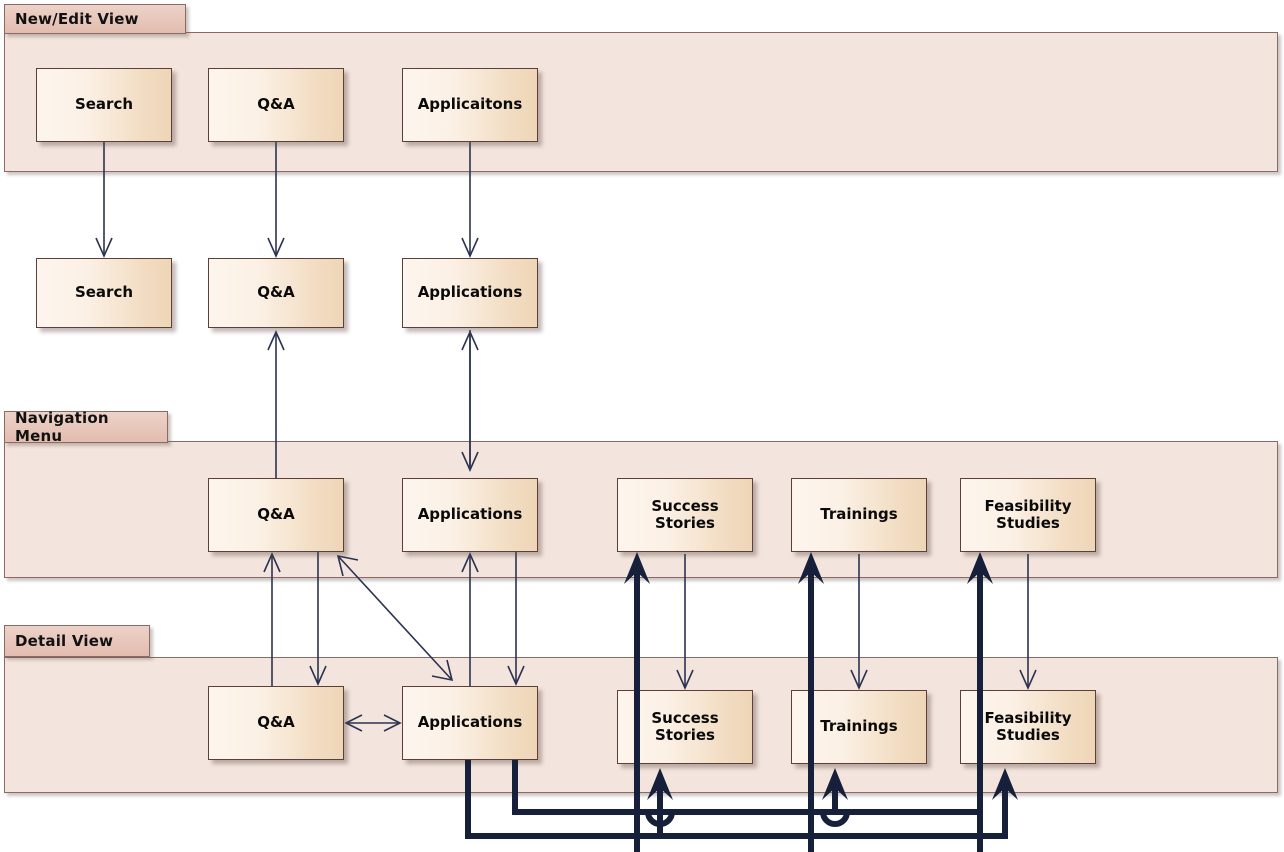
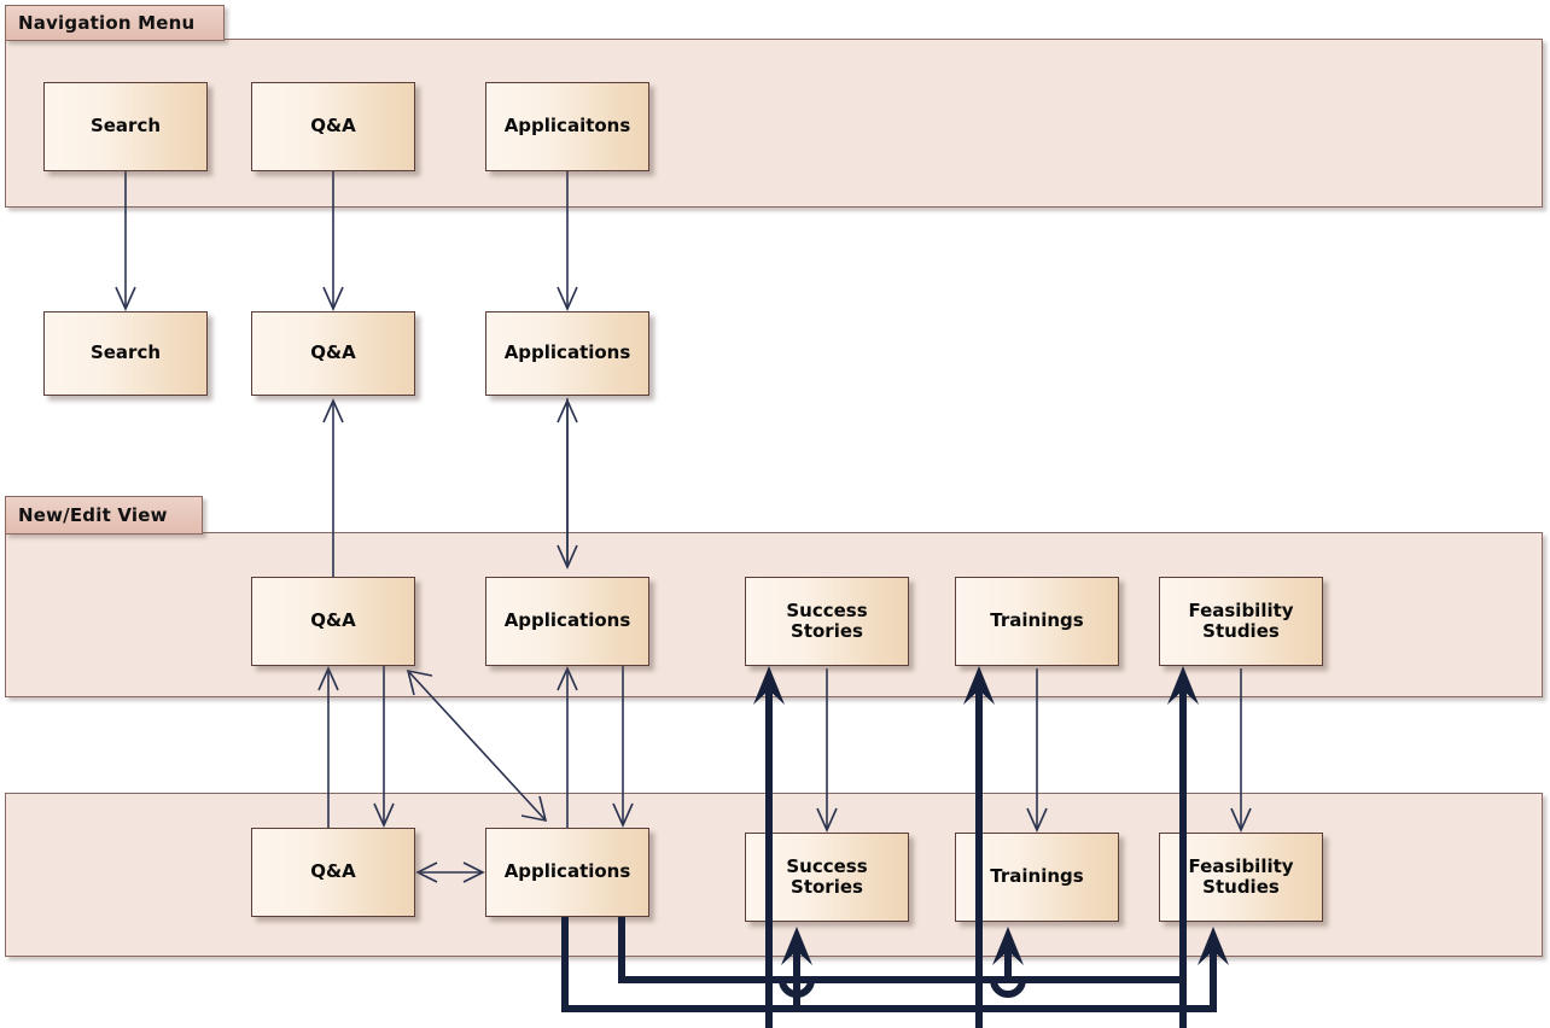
- New/Edit View
+ Navigation Menu
  Search
  Q&A
  Applicaitons
  Search
  Q&A
  Applications
- Navigation Menu
+ New/Edit View
  Q&A
  Applications
  Success
  Stories
  Trainings
  Feasibility
  Studies
- Detail View
  Q&A
  Applications
  Success
  Stories
  Trainings
  Feasibility
  Studies
